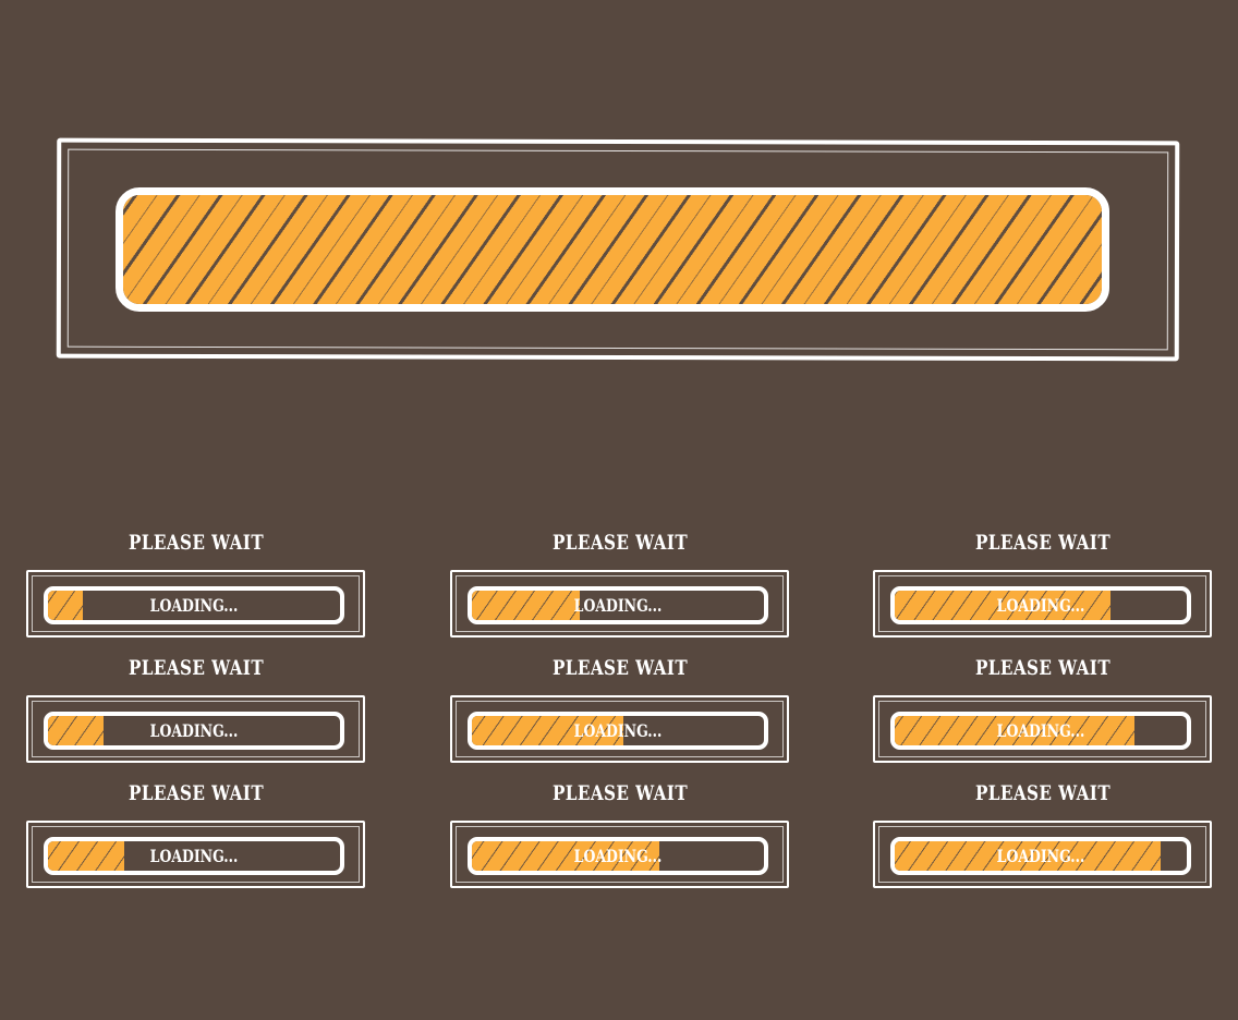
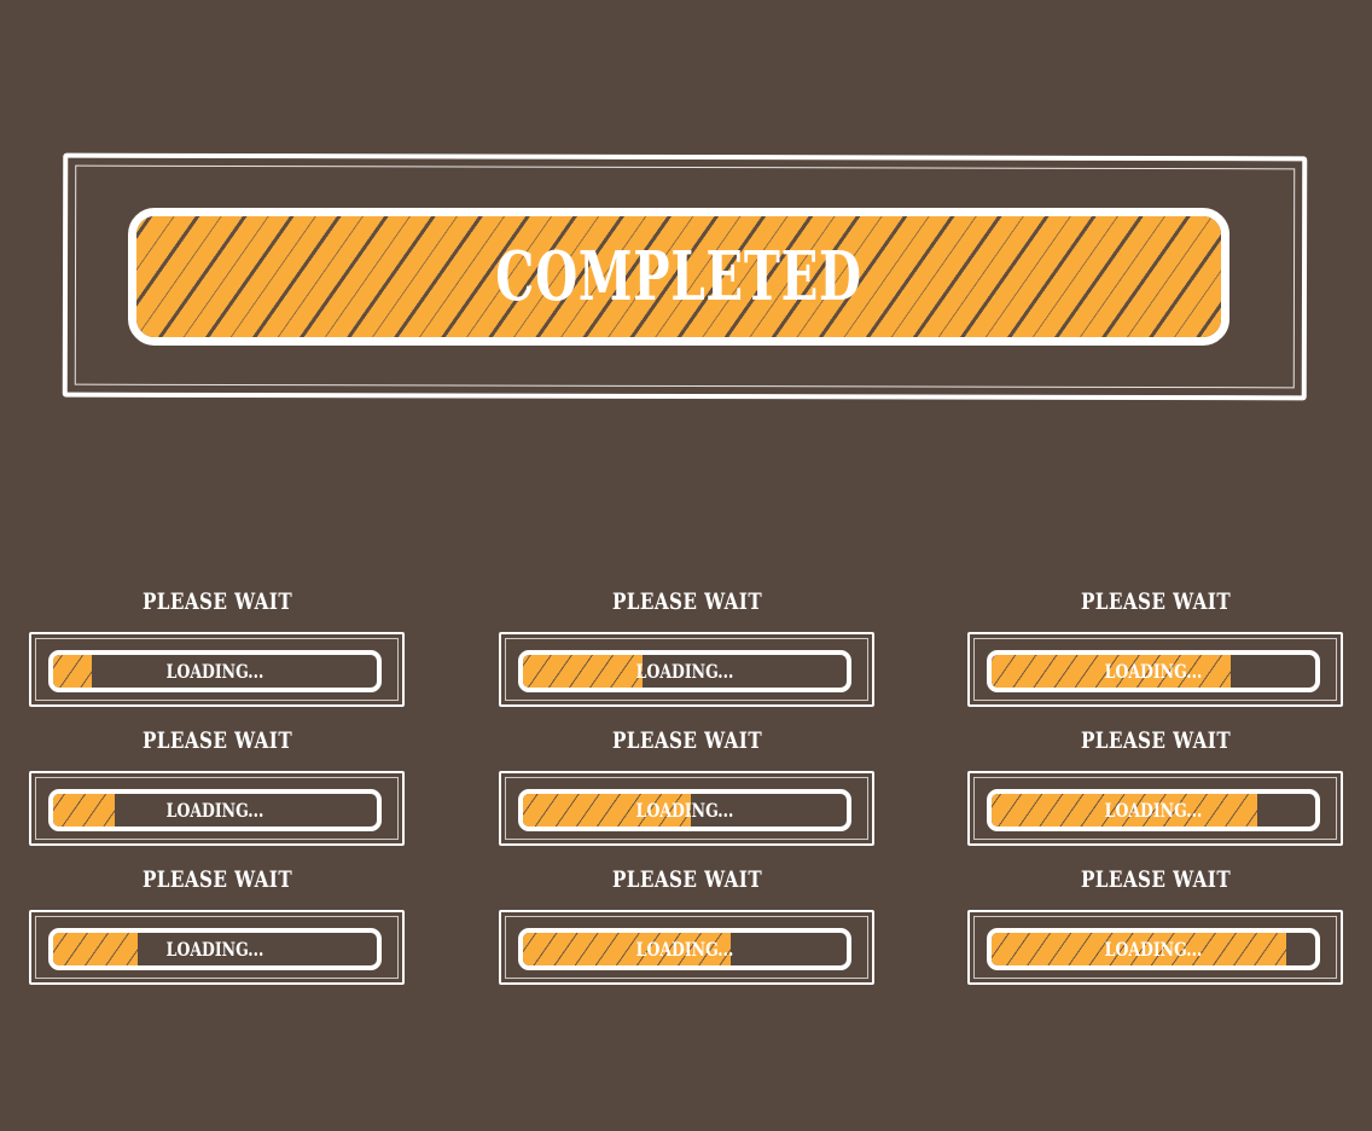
+ COMPLETED
  PLEASE WAIT
  LOADING...
  PLEASE WAIT
  LOADING...
  PLEASE WAIT
  LOADING...
  PLEASE WAIT
  LOADING...
  PLEASE WAIT
  LOADING...
  PLEASE WAIT
  LOADING...
  PLEASE WAIT
  LOADING...
  PLEASE WAIT
  LOADING...
  PLEASE WAIT
  LOADING...
